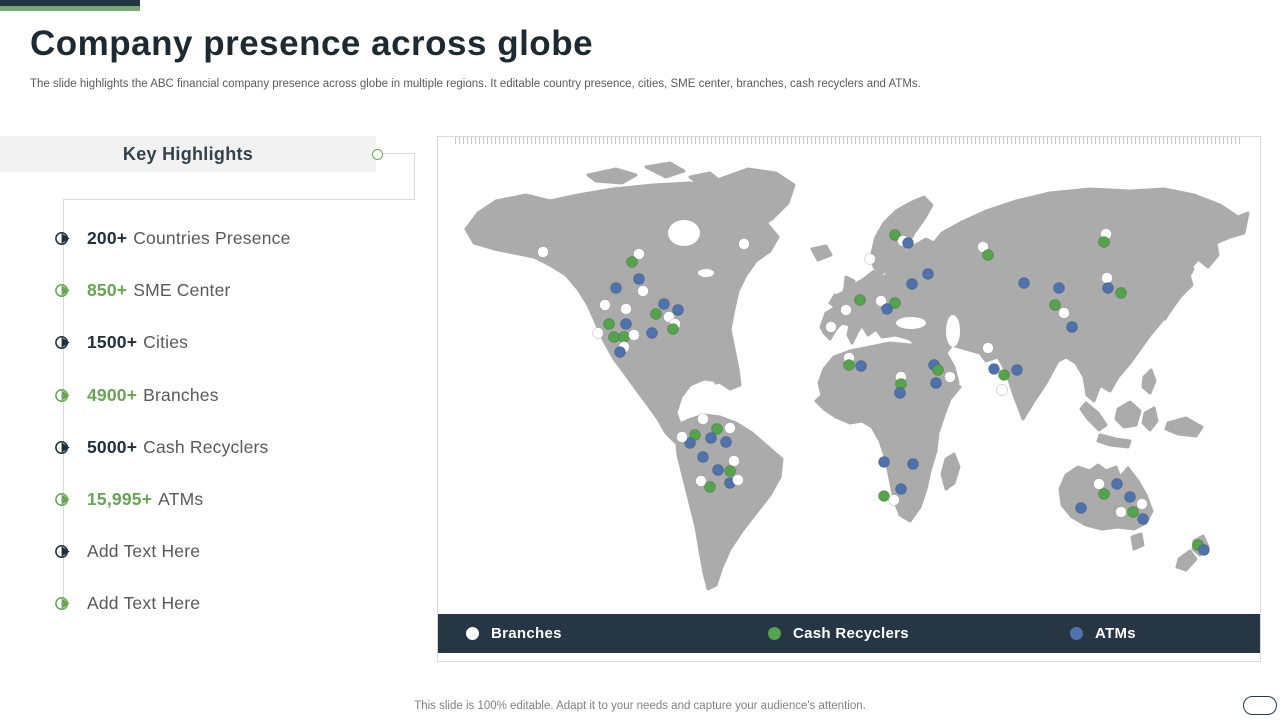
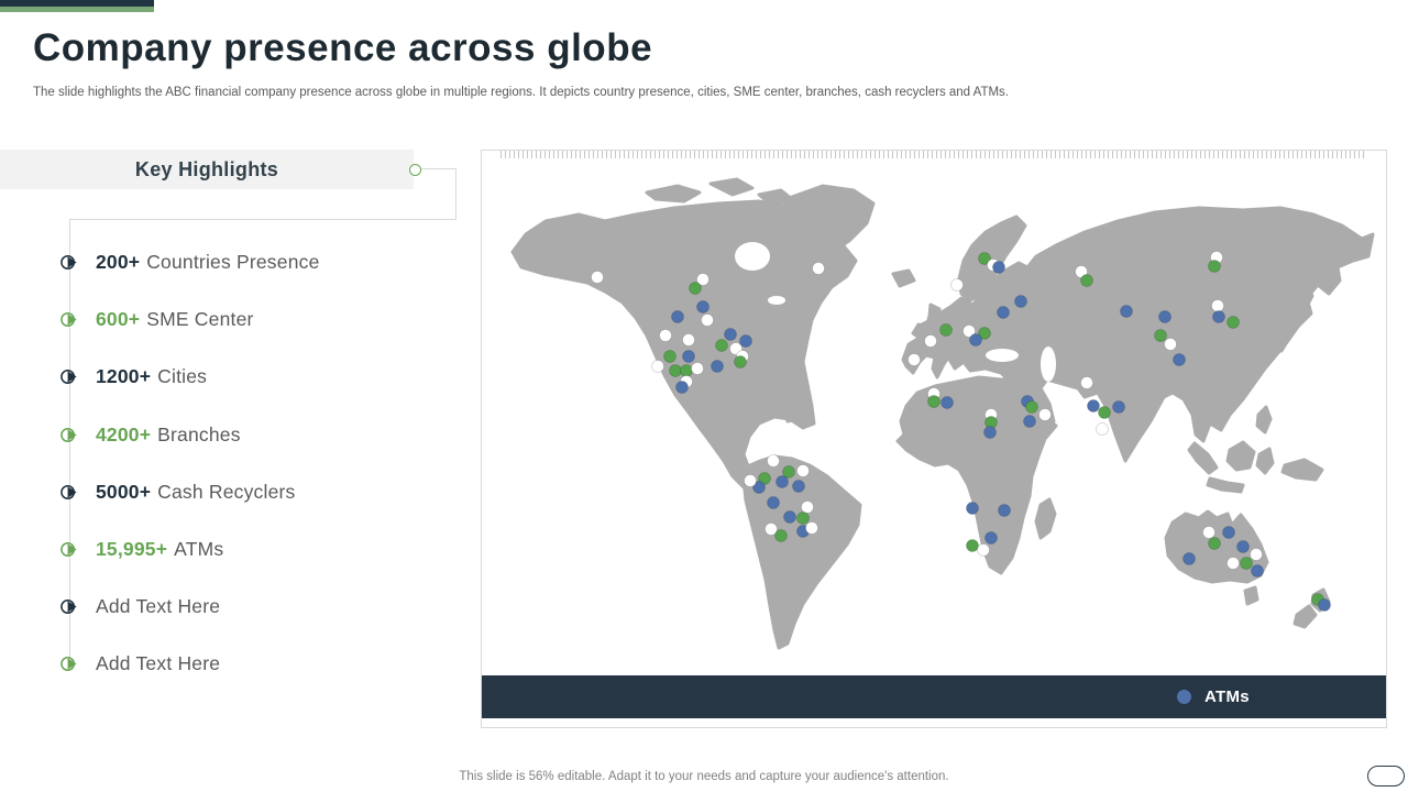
  Company presence across globe
- The slide highlights the ABC financial company presence across globe in multiple regions. It editable country presence, cities, SME center, branches, cash recyclers and ATMs.
+ The slide highlights the ABC financial company presence across globe in multiple regions. It depicts country presence, cities, SME center, branches, cash recyclers and ATMs.
  Key Highlights
  200+ Countries Presence
- 850+ SME Center
+ 600+ SME Center
- 1500+ Cities
+ 1200+ Cities
- 4900+ Branches
+ 4200+ Branches
  5000+ Cash Recyclers
  15,995+ ATMs
  Add Text Here
  Add Text Here
- Branches
- Cash Recyclers
  ATMs
- This slide is 100% editable. Adapt it to your needs and capture your audience's attention.
+ This slide is 56% editable. Adapt it to your needs and capture your audience's attention.
